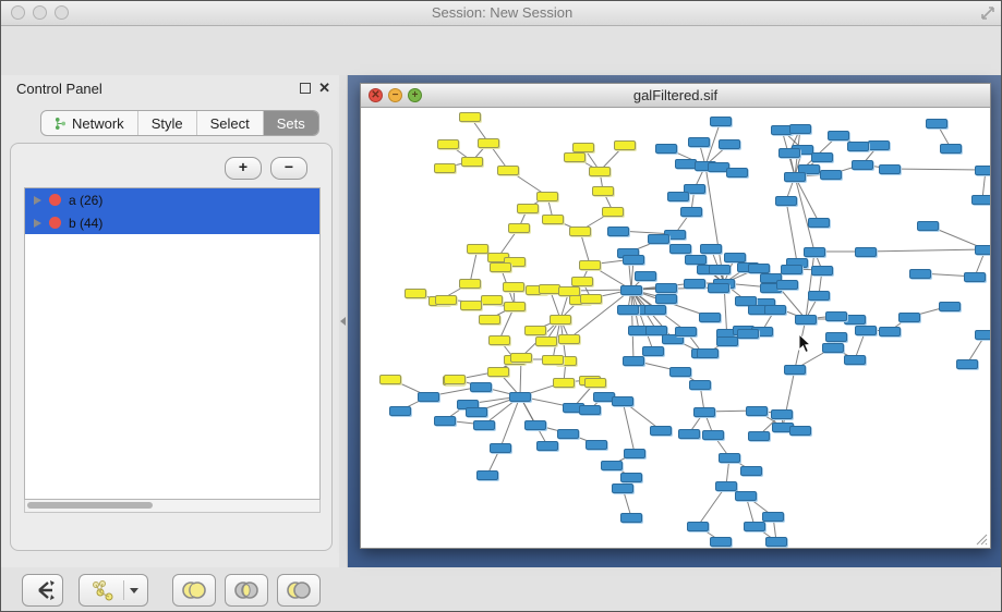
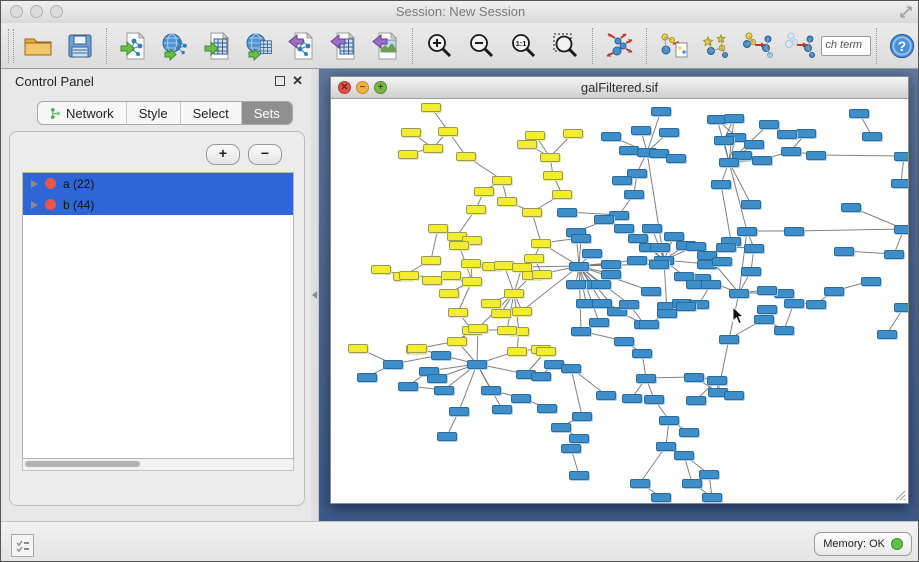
  Session: New Session
+ 1:1
+ ch term
+ ?
  Control Panel
  ✕
  Network
  Style
  Select
  Sets
  +
  −
- a (26)
+ a (22)
  b (44)
  ✕
  −
  +
  galFiltered.sif
+ Memory: OK
